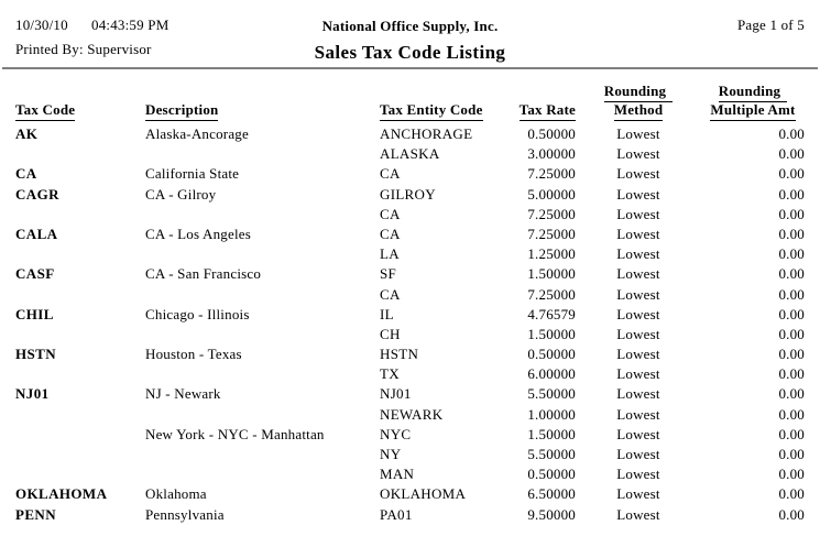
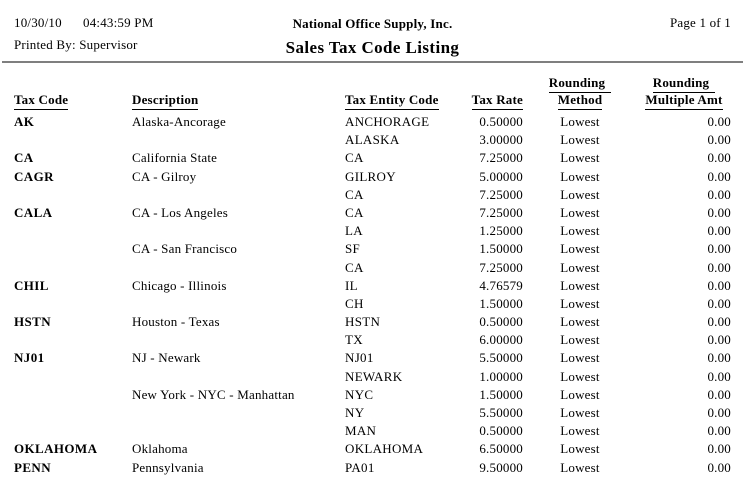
  10/30/10
  04:43:59 PM
  Printed By: Supervisor
- Page 1 of 5
+ Page 1 of 1
  National Office Supply, Inc.
  Sales Tax Code Listing
  Tax Code
  Description
  Tax Entity Code
  Tax Rate
  Rounding
  Method
  Rounding
  Multiple Amt
  AK
  Alaska-Ancorage
  ANCHORAGE
  0.50000
  Lowest
  0.00
  ALASKA
  3.00000
  Lowest
  0.00
  CA
  California State
  CA
  7.25000
  Lowest
  0.00
  CAGR
  CA - Gilroy
  GILROY
  5.00000
  Lowest
  0.00
  CA
  7.25000
  Lowest
  0.00
  CALA
  CA - Los Angeles
  CA
  7.25000
  Lowest
  0.00
  LA
  1.25000
  Lowest
  0.00
- CASF
  CA - San Francisco
  SF
  1.50000
  Lowest
  0.00
  CA
  7.25000
  Lowest
  0.00
  CHIL
  Chicago - Illinois
  IL
  4.76579
  Lowest
  0.00
  CH
  1.50000
  Lowest
  0.00
  HSTN
  Houston - Texas
  HSTN
  0.50000
  Lowest
  0.00
  TX
  6.00000
  Lowest
  0.00
  NJ01
  NJ - Newark
  NJ01
  5.50000
  Lowest
  0.00
  NEWARK
  1.00000
  Lowest
  0.00
  New York - NYC - Manhattan
  NYC
  1.50000
  Lowest
  0.00
  NY
  5.50000
  Lowest
  0.00
  MAN
  0.50000
  Lowest
  0.00
  OKLAHOMA
  Oklahoma
  OKLAHOMA
  6.50000
  Lowest
  0.00
  PENN
  Pennsylvania
  PA01
  9.50000
  Lowest
  0.00
